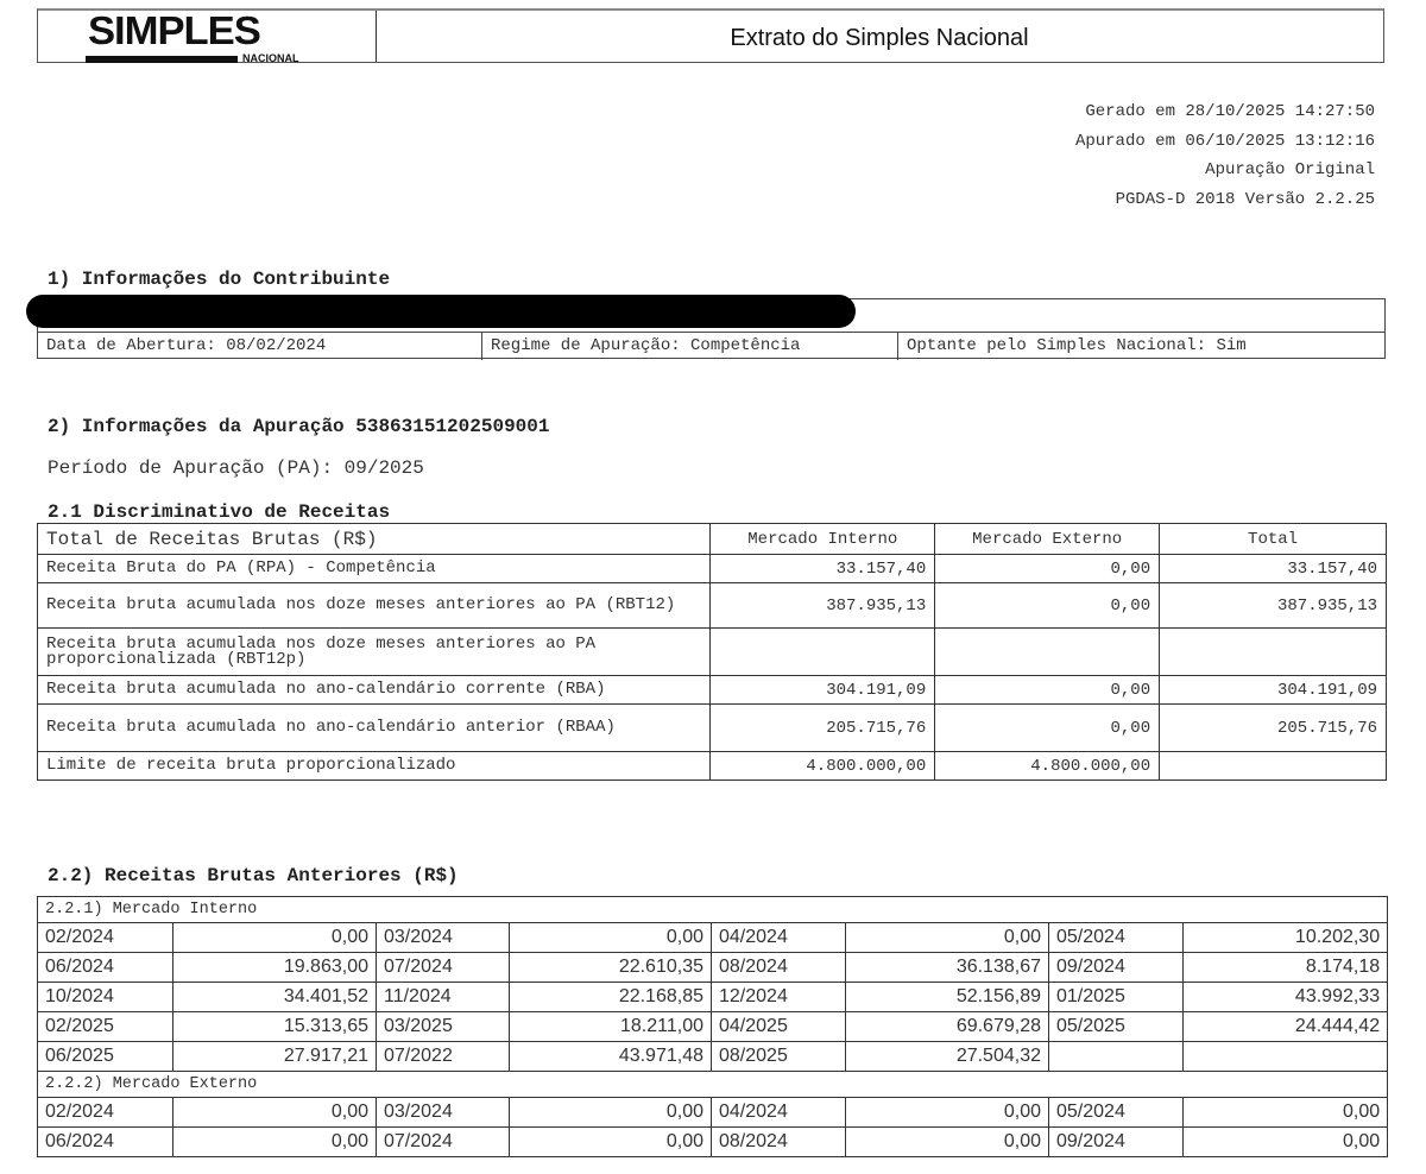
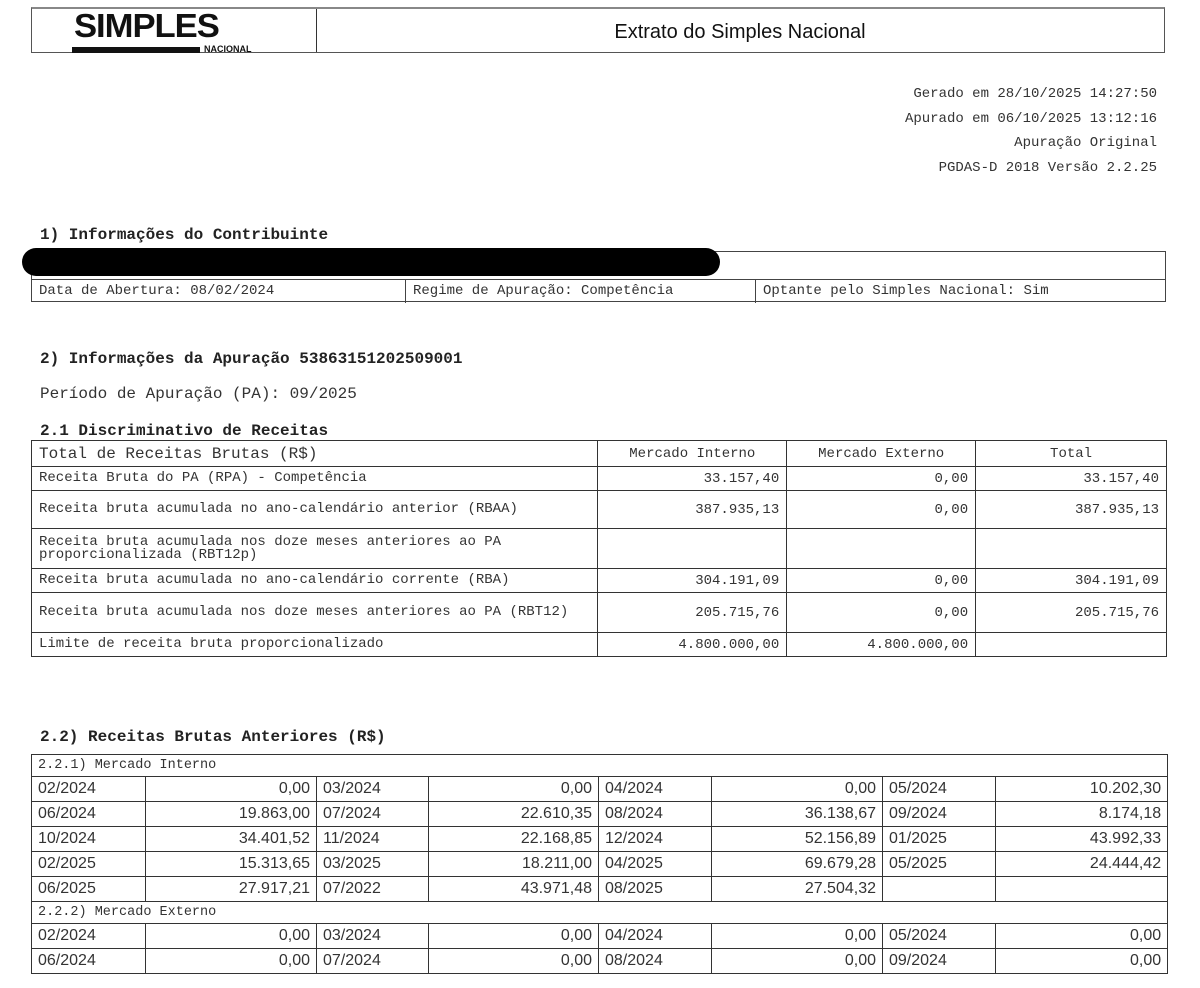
  SIMPLES
  NACIONAL
  Extrato do Simples Nacional
  Gerado em 28/10/2025 14:27:50
  Apurado em 06/10/2025 13:12:16
  Apuração Original
  PGDAS-D 2018 Versão 2.2.25
  1) Informações do Contribuinte
  Data de Abertura: 08/02/2024
  Regime de Apuração: Competência
  Optante pelo Simples Nacional: Sim
  2) Informações da Apuração 53863151202509001
  Período de Apuração (PA): 09/2025
  2.1 Discriminativo de Receitas
  Total de Receitas Brutas (R$)	Mercado Interno	Mercado Externo	Total
  Receita Bruta do PA (RPA) - Competência	33.157,40	0,00	33.157,40
- Receita bruta acumulada nos doze meses anteriores ao PA (RBT12)	387.935,13	0,00	387.935,13
+ Receita bruta acumulada no ano-calendário anterior (RBAA)	387.935,13	0,00	387.935,13
  Receita bruta acumulada nos doze meses anteriores ao PA proporcionalizada (RBT12p)
  Receita bruta acumulada no ano-calendário corrente (RBA)	304.191,09	0,00	304.191,09
- Receita bruta acumulada no ano-calendário anterior (RBAA)	205.715,76	0,00	205.715,76
+ Receita bruta acumulada nos doze meses anteriores ao PA (RBT12)	205.715,76	0,00	205.715,76
  Limite de receita bruta proporcionalizado	4.800.000,00	4.800.000,00
  2.2) Receitas Brutas Anteriores (R$)
  2.2.1) Mercado Interno
  02/2024	0,00	03/2024	0,00	04/2024	0,00	05/2024	10.202,30
  06/2024	19.863,00	07/2024	22.610,35	08/2024	36.138,67	09/2024	8.174,18
  10/2024	34.401,52	11/2024	22.168,85	12/2024	52.156,89	01/2025	43.992,33
  02/2025	15.313,65	03/2025	18.211,00	04/2025	69.679,28	05/2025	24.444,42
  06/2025	27.917,21	07/2022	43.971,48	08/2025	27.504,32
  2.2.2) Mercado Externo
  02/2024	0,00	03/2024	0,00	04/2024	0,00	05/2024	0,00
  06/2024	0,00	07/2024	0,00	08/2024	0,00	09/2024	0,00
